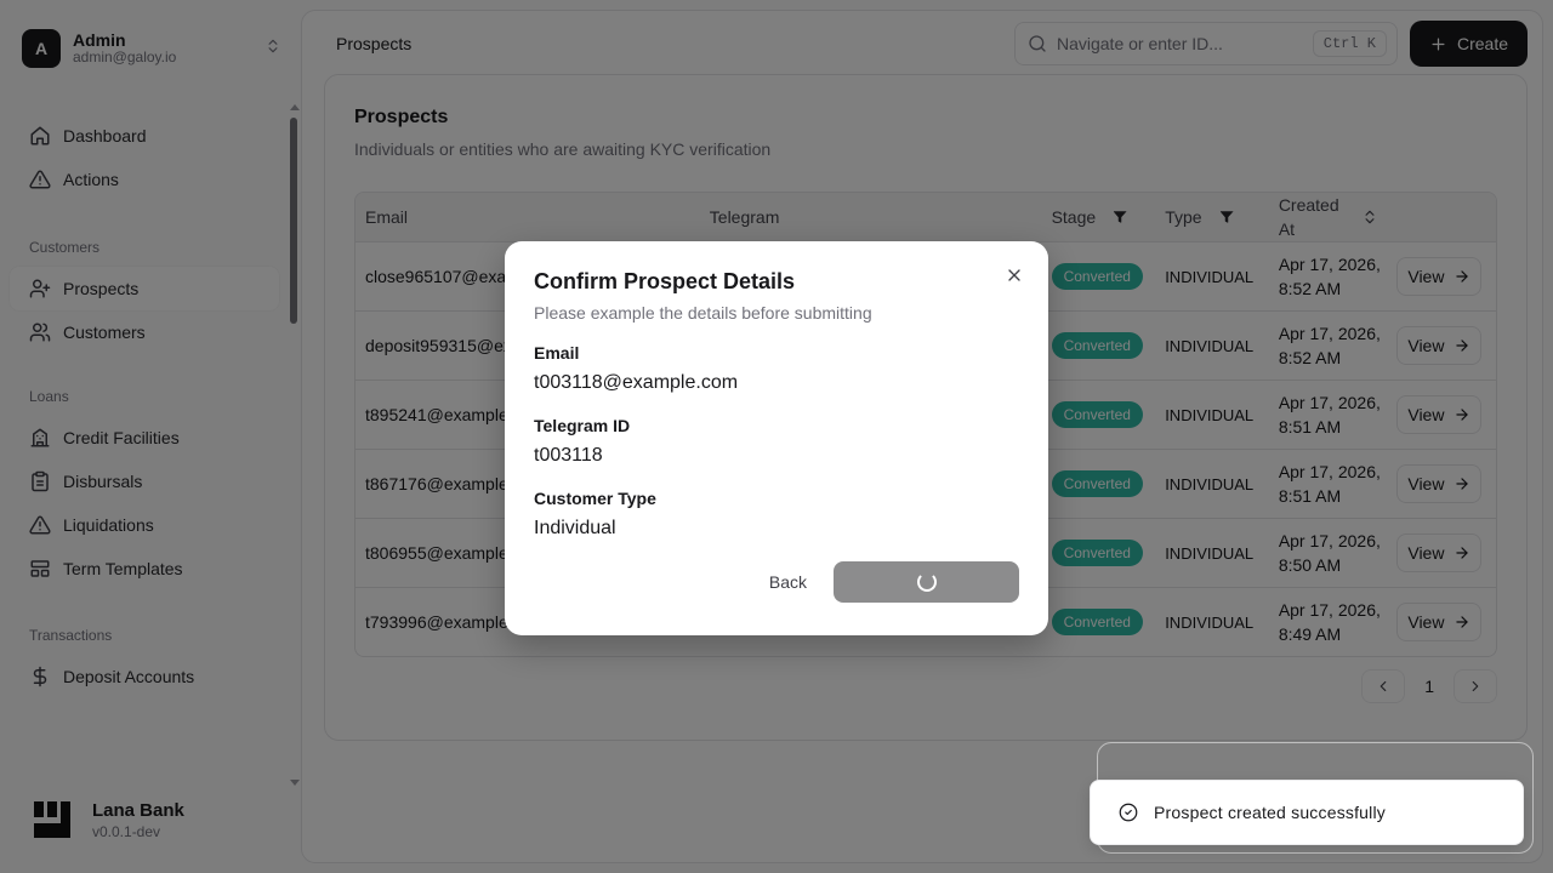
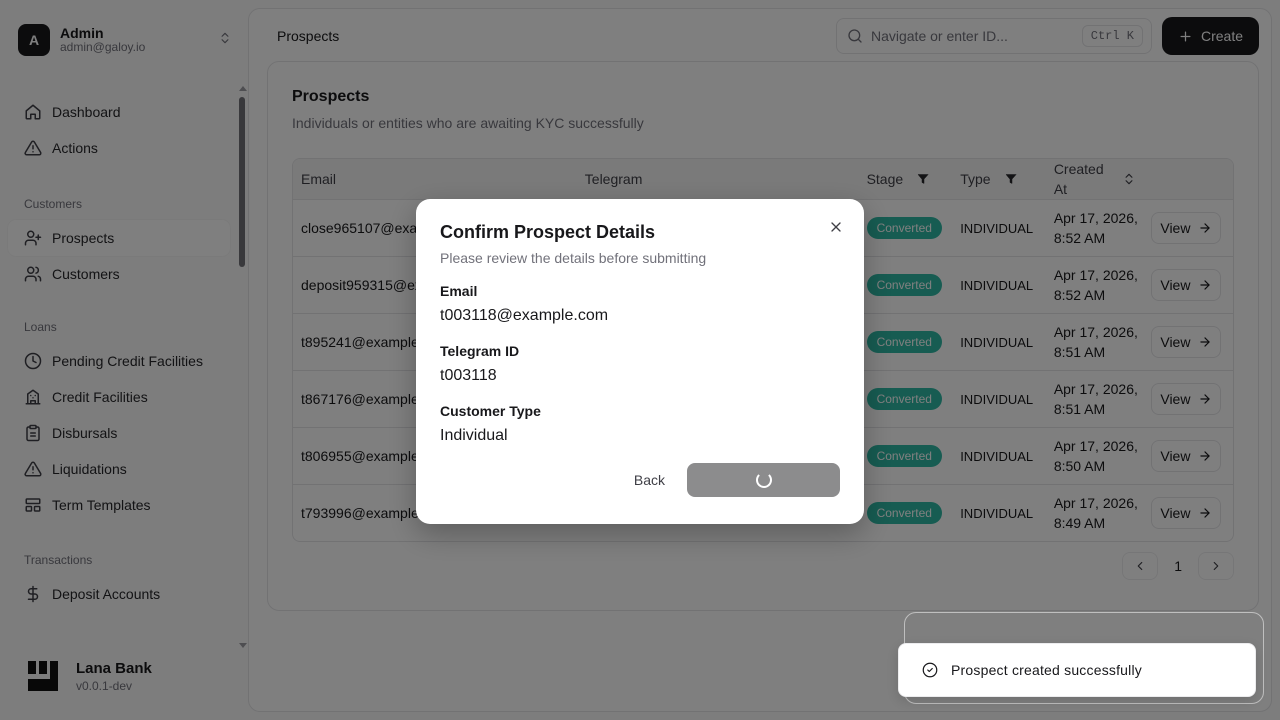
  A
  Admin
  admin@galoy.io
  Dashboard
  Actions
  Customers
  Prospects
  Customers
  Loans
+ Pending Credit Facilities
  Credit Facilities
  Disbursals
  Liquidations
  Term Templates
  Transactions
  Deposit Accounts
  Lana Bank
  v0.0.1-dev
  Prospects
  Navigate or enter ID...
  Ctrl K
  Create
  Prospects
- Individuals or entities who are awaiting KYC verification
+ Individuals or entities who are awaiting KYC successfully
  Email
  Telegram
  Stage
  Type
  Created At
  Converted
  INDIVIDUAL
  Apr 17, 2026,
  8:52 AM
  View
  Converted
  INDIVIDUAL
  Apr 17, 2026,
  8:52 AM
  View
  t895241@example
  Converted
  INDIVIDUAL
  Apr 17, 2026,
  8:51 AM
  View
  t867176@example
  Converted
  INDIVIDUAL
  Apr 17, 2026,
  8:51 AM
  View
  t806955@example
  Converted
  INDIVIDUAL
  Apr 17, 2026,
  8:50 AM
  View
  t793996@example
  Converted
  INDIVIDUAL
  Apr 17, 2026,
  8:49 AM
  View
  1
  Confirm Prospect Details
- Please example the details before submitting
+ Please review the details before submitting
  Email
  t003118@example.com
  Telegram ID
  t003118
  Customer Type
  Individual
  Back
  Prospect created successfully
